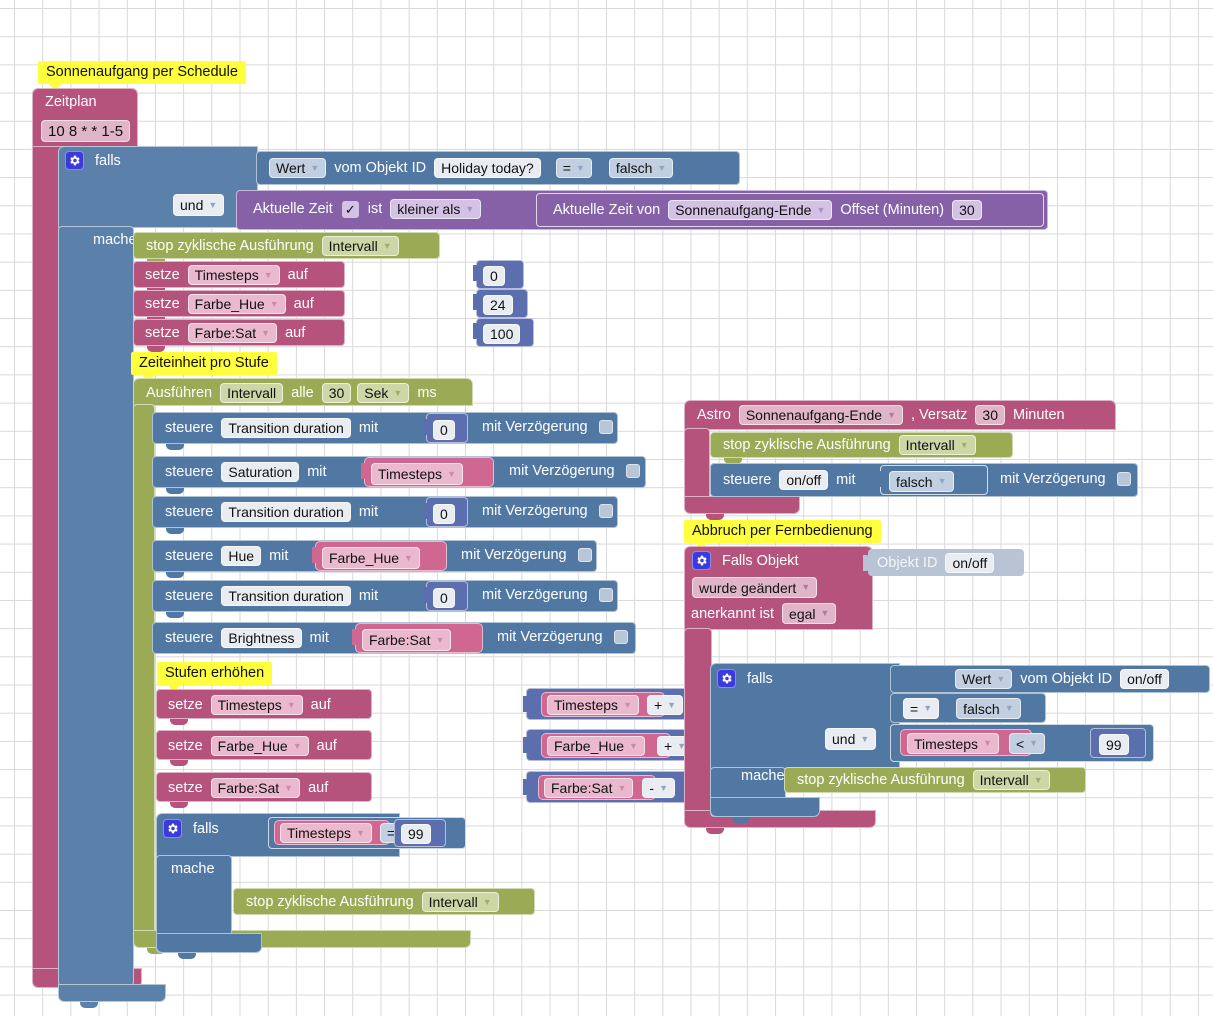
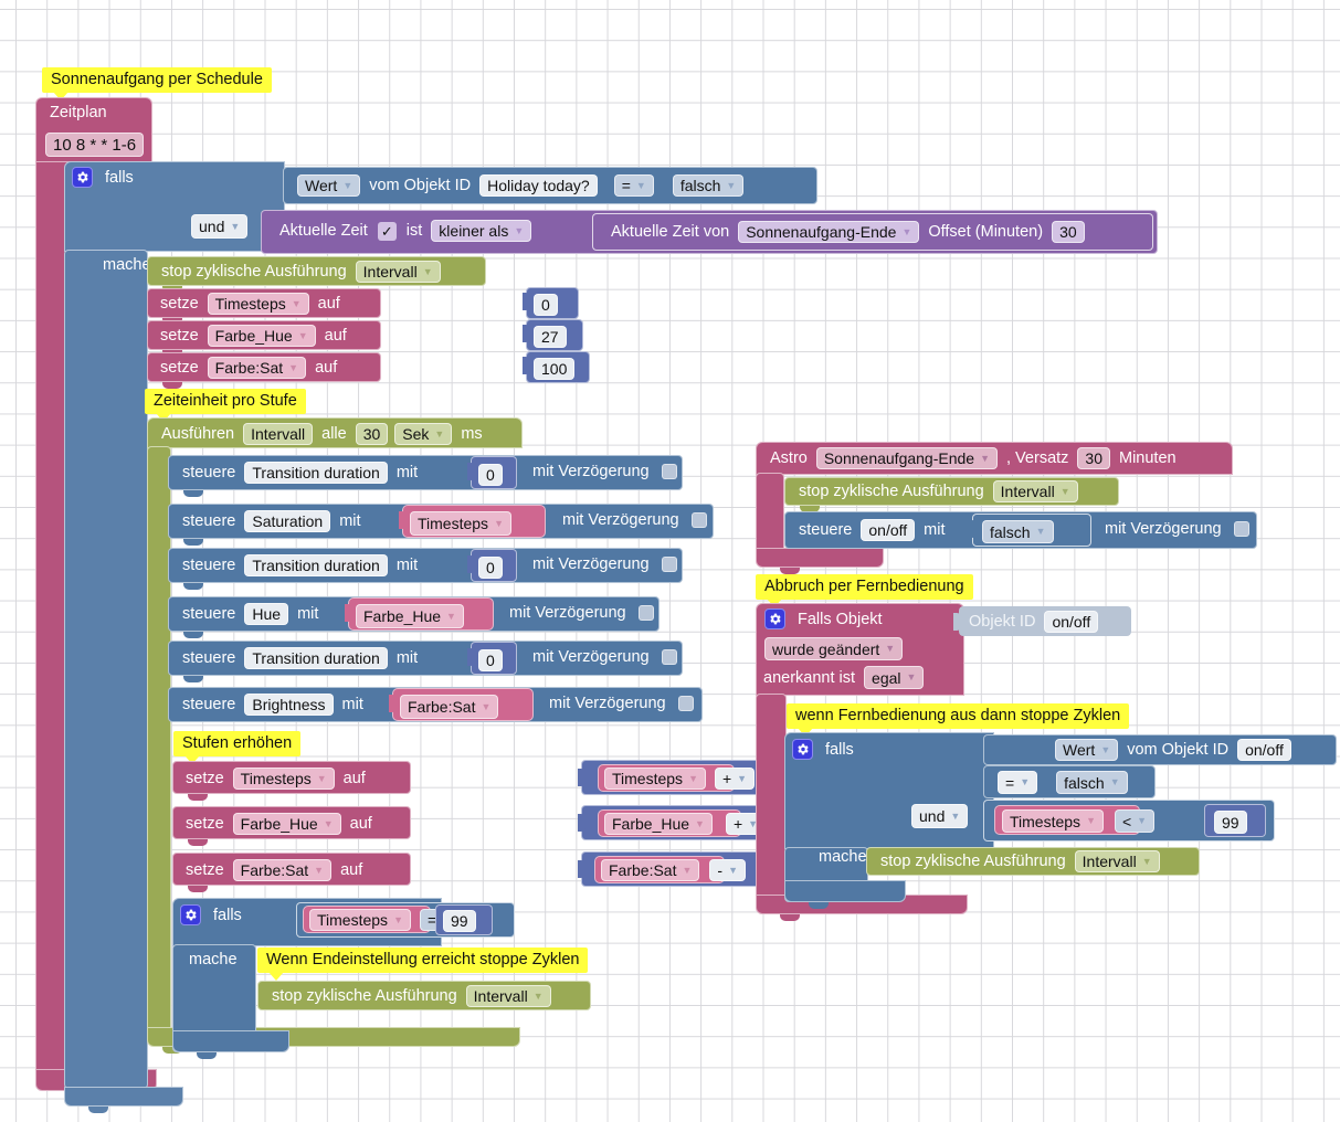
  Sonnenaufgang per Schedule
  Zeitplan
- 10 8 * * 1-5
+ 10 8 * * 1-6
  falls
  und
  ▼
  mach
  Wert
  ▼
  vom Objekt ID
  Holiday today?
  =
  ▼
  falsch
  ▼
  Aktuelle Zeit
  ✓
  ist
  kleiner als
  ▼
  Aktuelle Zeit von
  Sonnenaufgang-Ende
  ▼
  Offset (Minuten)
  30
  stop zyklische Ausführung
  Intervall
  ▼
  setze
  Timesteps
  ▼
  auf
  0
  setze
  Farbe_Hue
  ▼
  auf
- 24
+ 27
  setze
  Farbe:Sat
  ▼
  auf
  100
  Zeiteinheit pro Stufe
  Ausführen
  Intervall
  alle
  30
  Sek
  ▼
  ms
  steuere
  Transition duration
  mit
  0
  mit Verzögerung
  steuere
  Saturation
  mit
  Timesteps
  ▼
  mit Verzögerung
  steuere
  Transition duration
  mit
  0
  mit Verzögerung
  steuere
  Hue
  mit
  Farbe_Hue
  ▼
  mit Verzögerung
  steuere
  Transition duration
  mit
  0
  mit Verzögerung
  steuere
  Brightness
  mit
  Farbe:Sat
  ▼
  mit Verzögerung
  Stufen erhöhen
  setze
  Timesteps
  ▼
  auf
  Timesteps
  ▼
  +
  ▼
  setze
  Farbe_Hue
  ▼
  auf
  Farbe_Hue
  ▼
  +
  ▼
  setze
  Farbe:Sat
  ▼
  auf
  Farbe:Sat
  ▼
  -
  ▼
  falls
  Timesteps
  ▼
  =
  99
  mache
+ Wenn Endeinstellung erreicht stoppe Zyklen
  stop zyklische Ausführung
  Intervall
  ▼
  Astro
  Sonnenaufgang-Ende
  ▼
  , Versatz
  30
  Minuten
  stop zyklische Ausführung
  Intervall
  ▼
  steuere
  on/off
  mit
  falsch
  ▼
  mit Verzögerung
  Abbruch per Fernbedienung
  Falls Objekt
  wurde geändert
  ▼
  anerkannt ist
  egal
  ▼
  Objekt ID
  on/off
+ wenn Fernbedienung aus dann stoppe Zyklen
  falls
  und
  ▼
  mache
  Wert
  ▼
  vom Objekt ID
  on/off
  =
  ▼
  falsch
  ▼
  Timesteps
  ▼
  <
  ▼
  99
  stop zyklische Ausführung
  Intervall
  ▼
